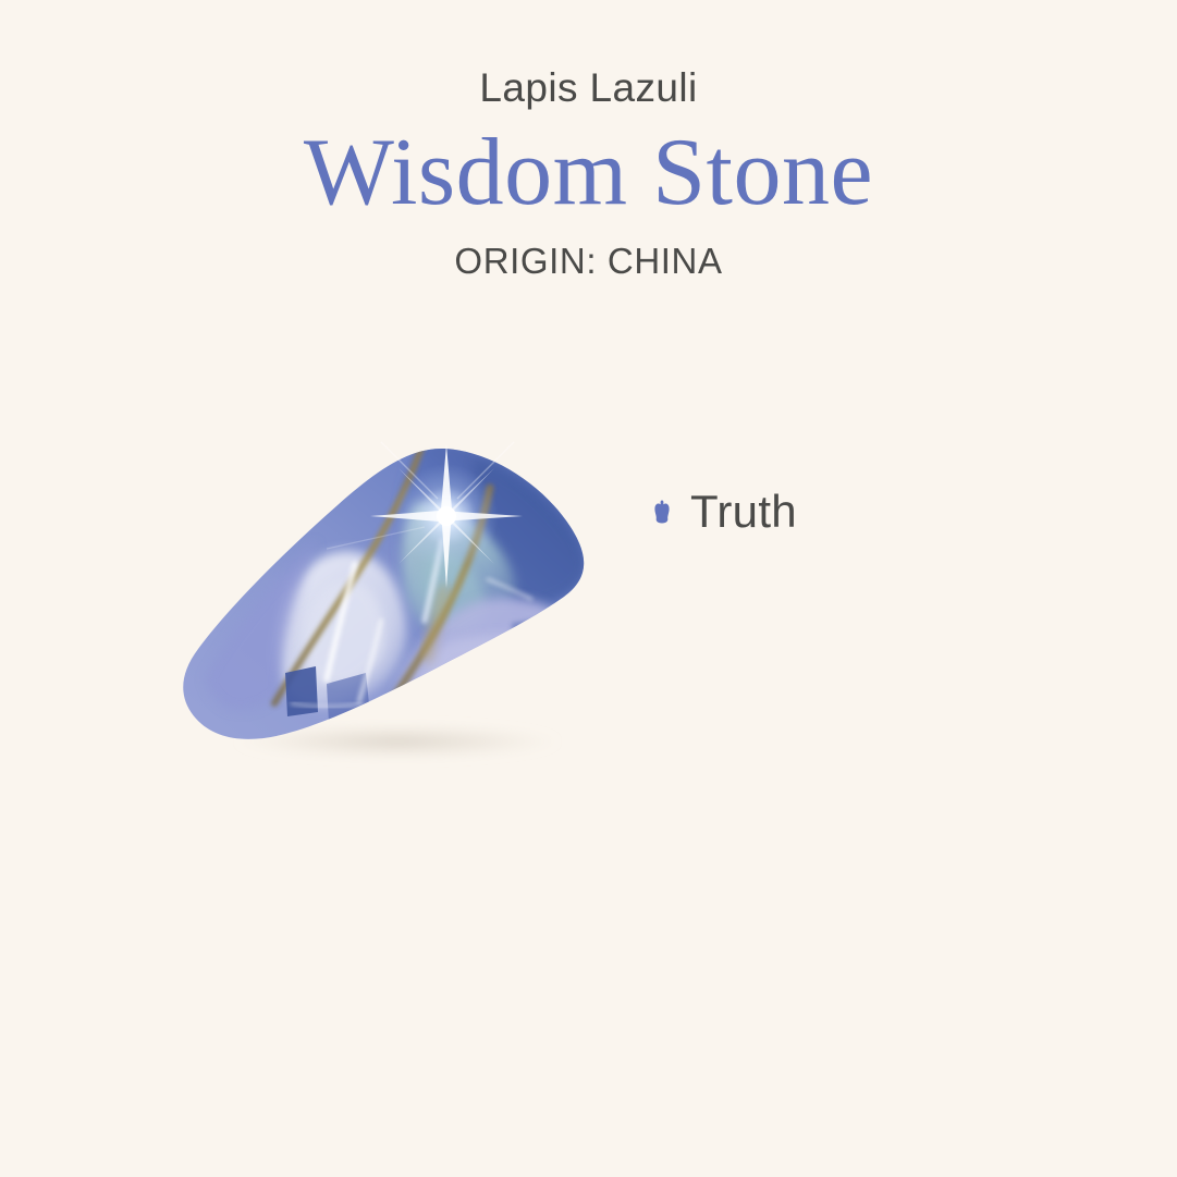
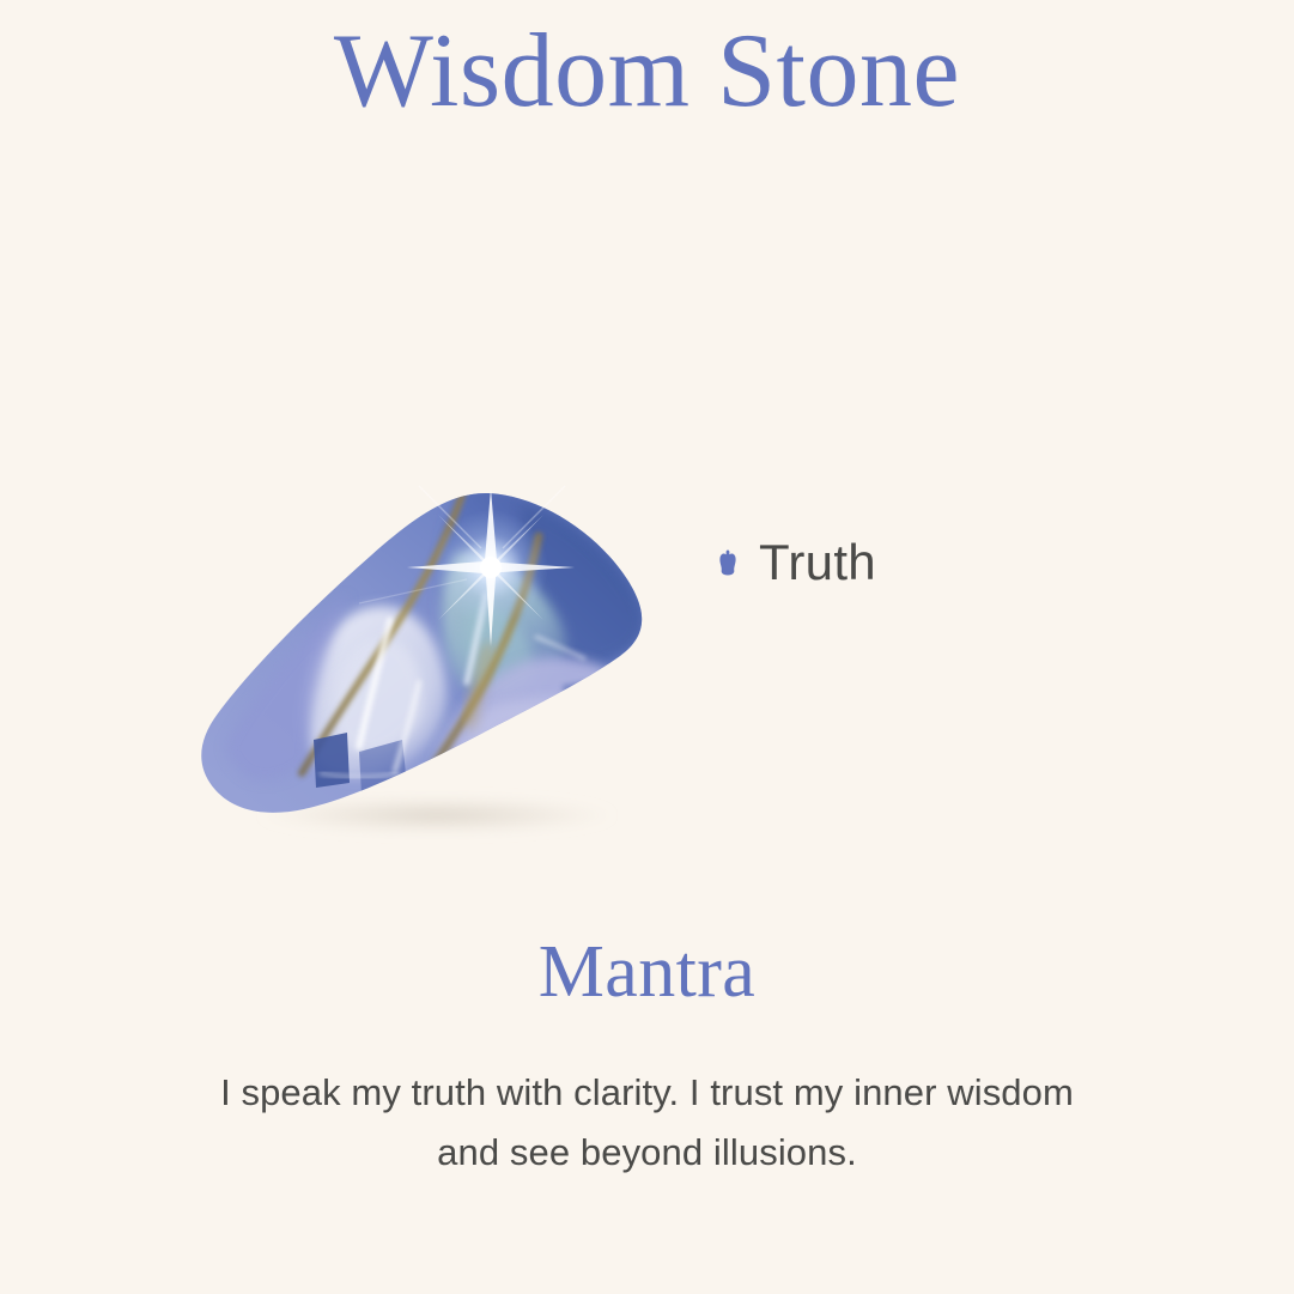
- Lapis Lazuli
  Wisdom Stone
- ORIGIN: CHINA
  Truth
+ Mantra
+ I speak my truth with clarity. I trust my inner wisdom and see beyond illusions.
